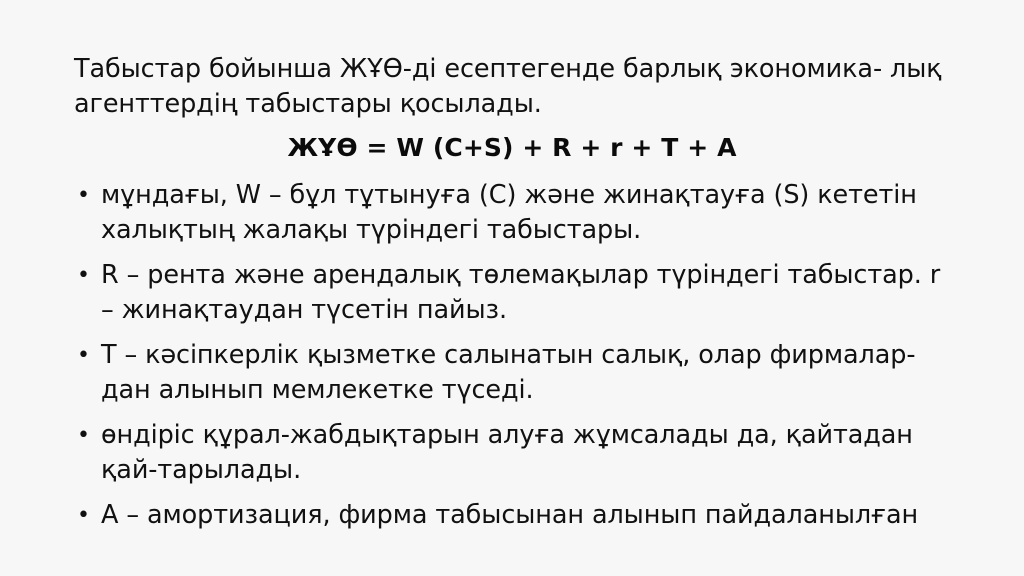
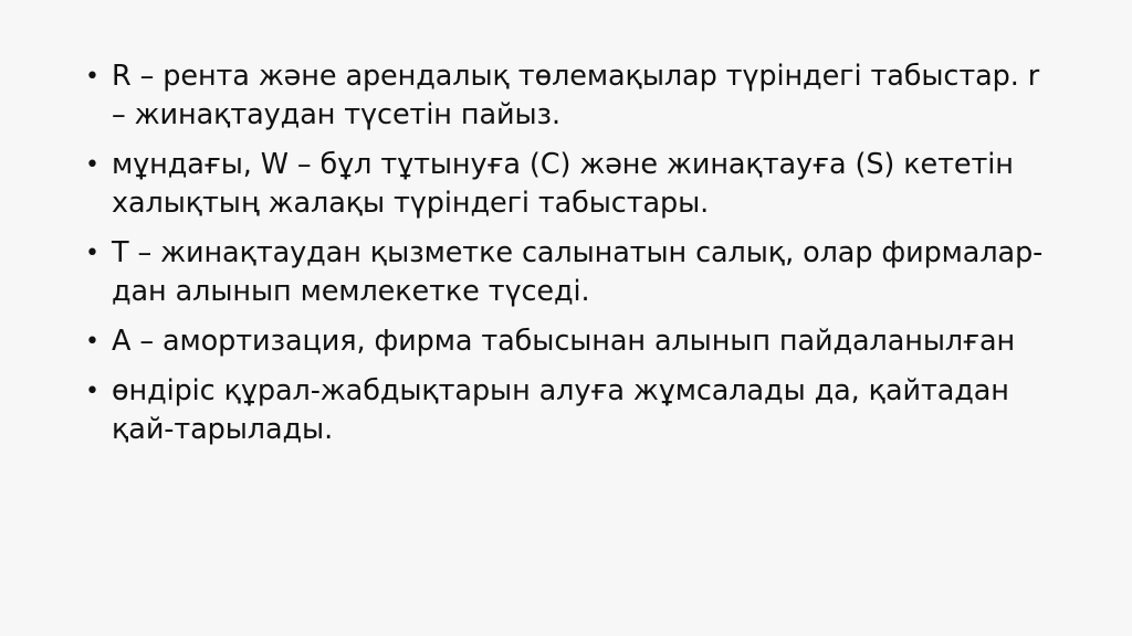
- Табыстар бойынша ЖҰӨ-ді есептегенде барлық экономика- лық агенттердің табыстары қосылады.
- ЖҰӨ = W (C+S) + R + r + T + A
  •
- мұндағы, W – бұл тұтынуға (C) және жинақтауға (S) кететін халықтың жалақы түріндегі табыстары.
+ R – рента және арендалық төлемақылар түріндегі табыстар. r – жинақтаудан түсетін пайыз.
  •
- R – рента және арендалық төлемақылар түріндегі табыстар. r – жинақтаудан түсетін пайыз.
+ мұндағы, W – бұл тұтынуға (C) және жинақтауға (S) кететін халықтың жалақы түріндегі табыстары.
  •
- T – кәсіпкерлік қызметке салынатын салық, олар фирмалар- дан алынып мемлекетке түседі.
+ T – жинақтаудан қызметке салынатын салық, олар фирмалар- дан алынып мемлекетке түседі.
  •
- өндіріс құрал-жабдықтарын алуға жұмсалады да, қайтадан қай-тарылады.
+ A – амортизация, фирма табысынан алынып пайдаланылған
  •
- A – амортизация, фирма табысынан алынып пайдаланылған
+ өндіріс құрал-жабдықтарын алуға жұмсалады да, қайтадан қай-тарылады.
